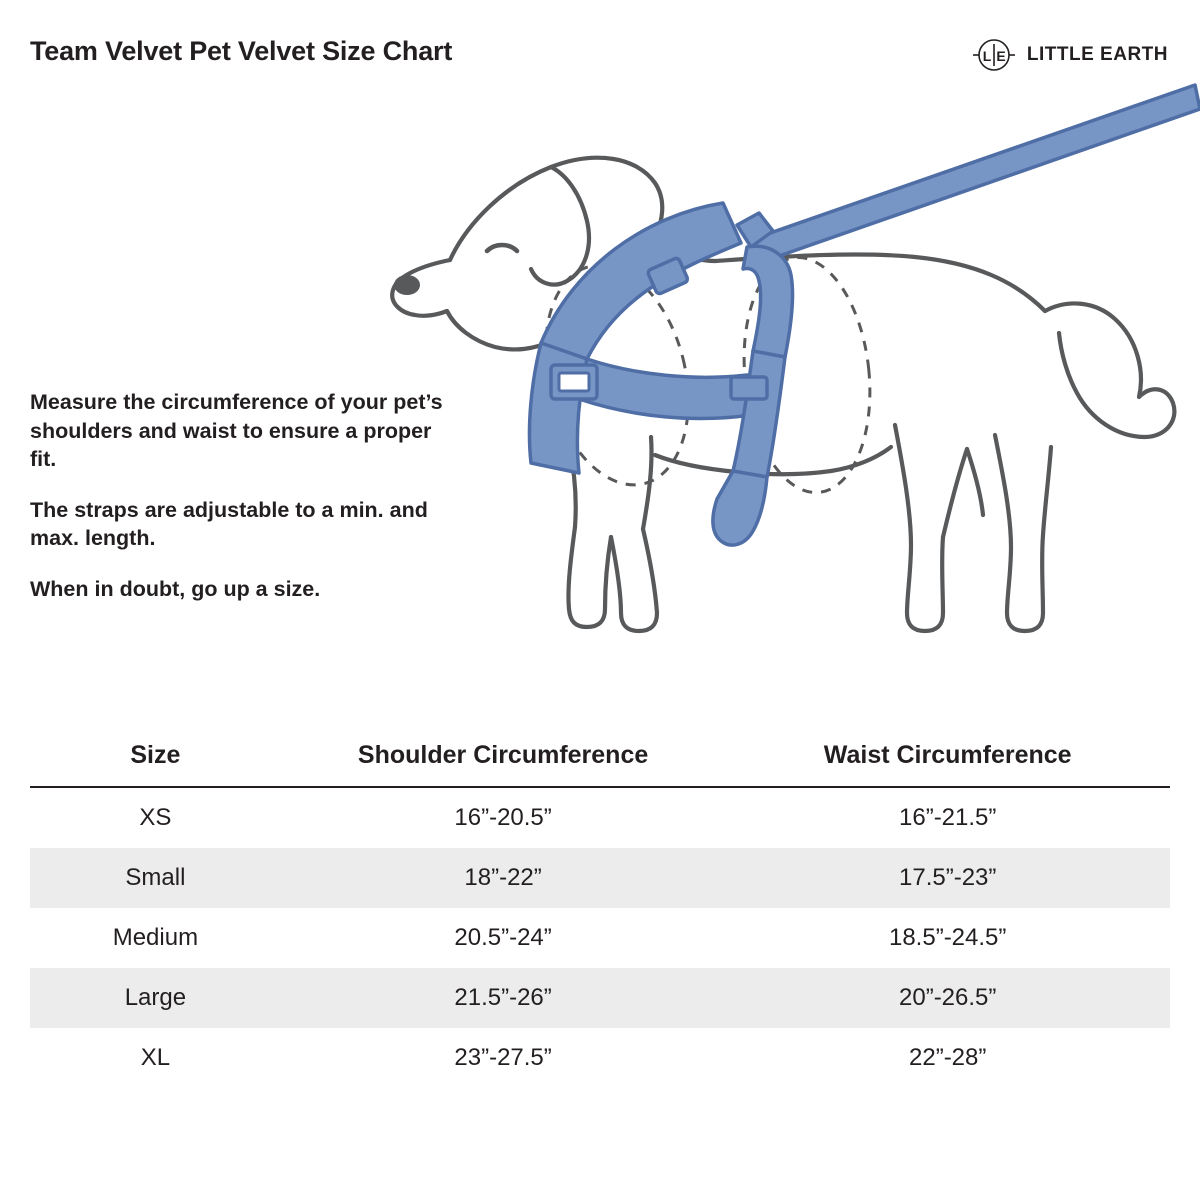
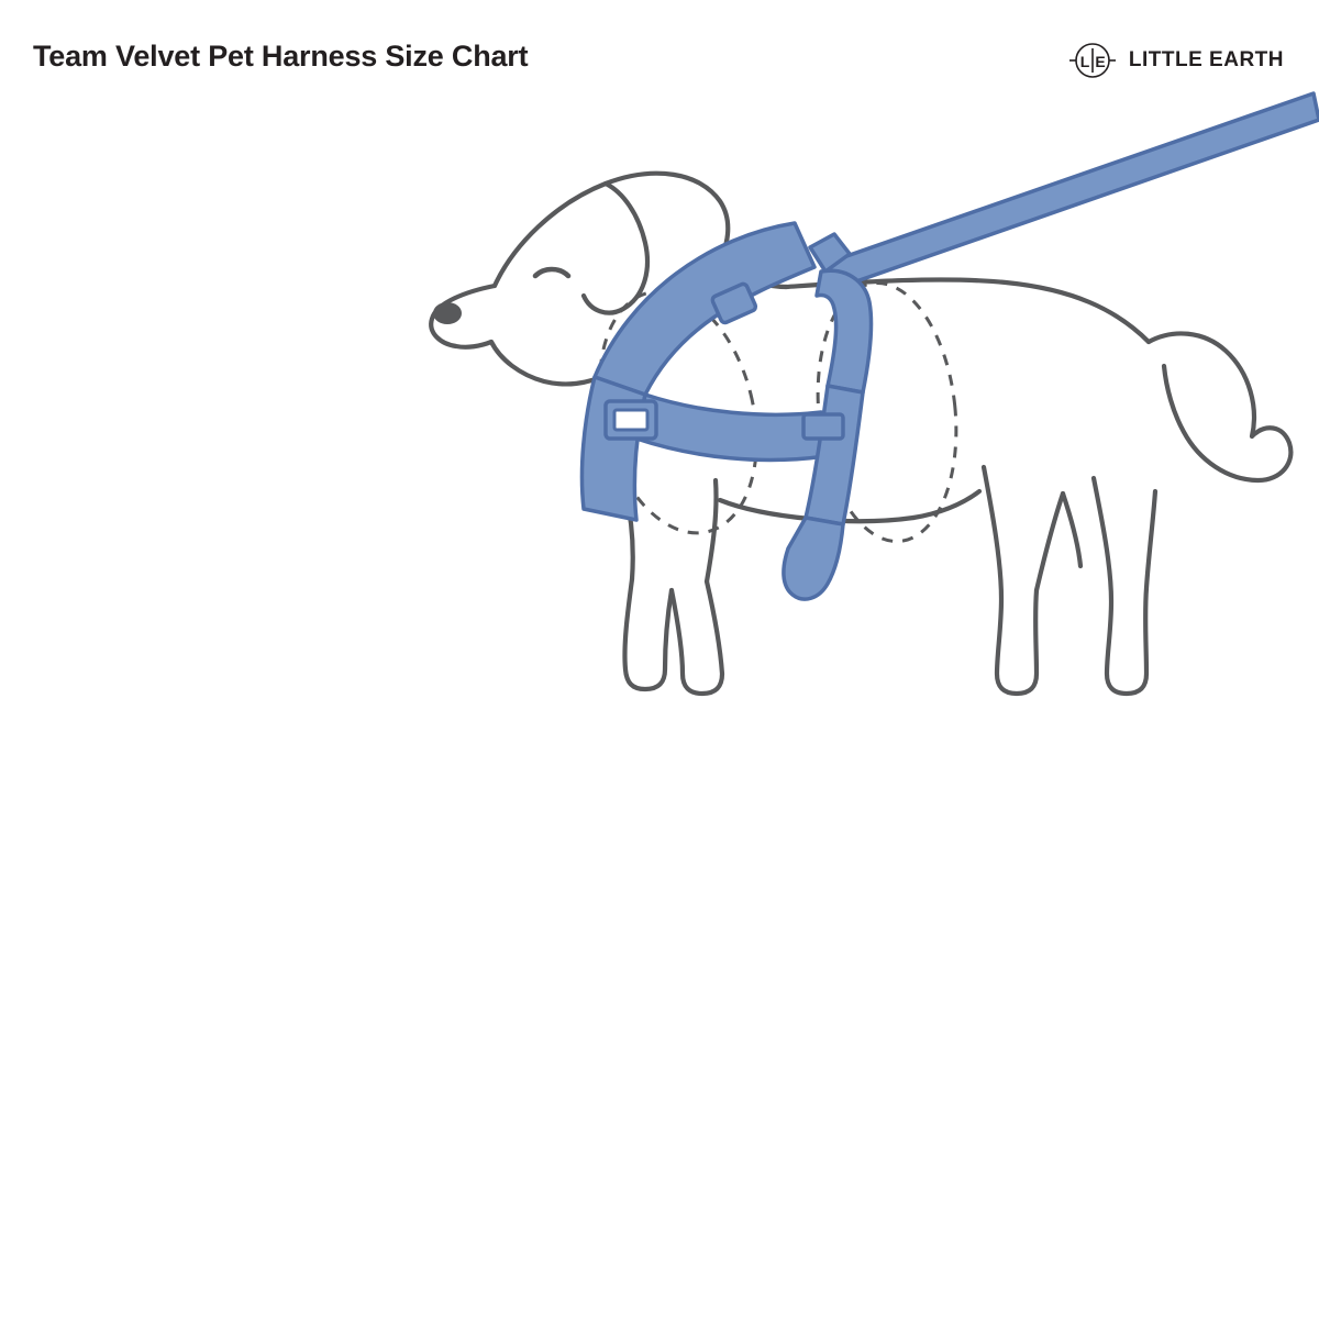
- Team Velvet Pet Velvet Size Chart
+ Team Velvet Pet Harness Size Chart
  L
  E
  LITTLE EARTH
- Measure the circumference of your pet’s shoulders and waist to ensure a proper fit.
- The straps are adjustable to a min. and max. length.
- When in doubt, go up a size.
- Size	Shoulder Circumference	Waist Circumference
- XS	16”-20.5”	16”-21.5”
- Small	18”-22”	17.5”-23”
- Medium	20.5”-24”	18.5”-24.5”
- Large	21.5”-26”	20”-26.5”
- XL	23”-27.5”	22”-28”
